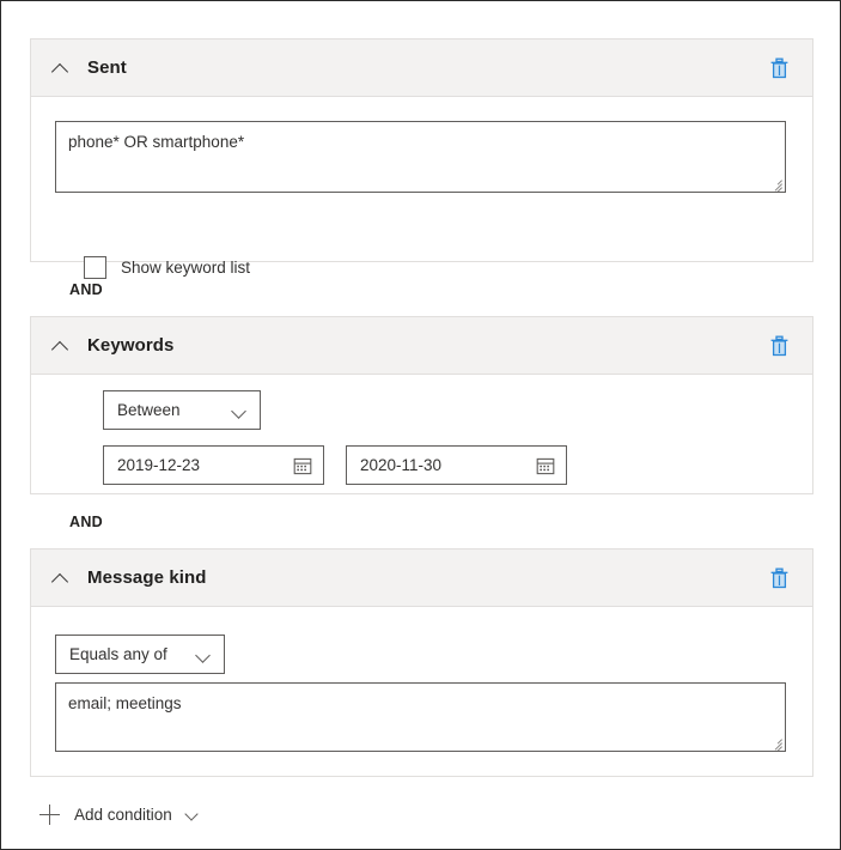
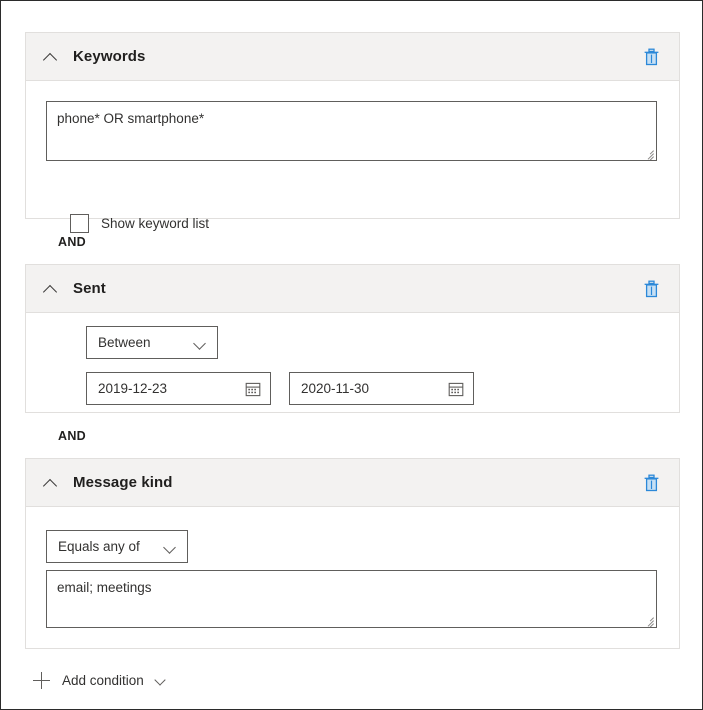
- Sent
+ Keywords
  phone* OR smartphone*
  Show keyword list
  AND
- Keywords
+ Sent
  Between
  2019-12-23
  2020-11-30
  AND
  Message kind
  Equals any of
  email; meetings
  Add condition
